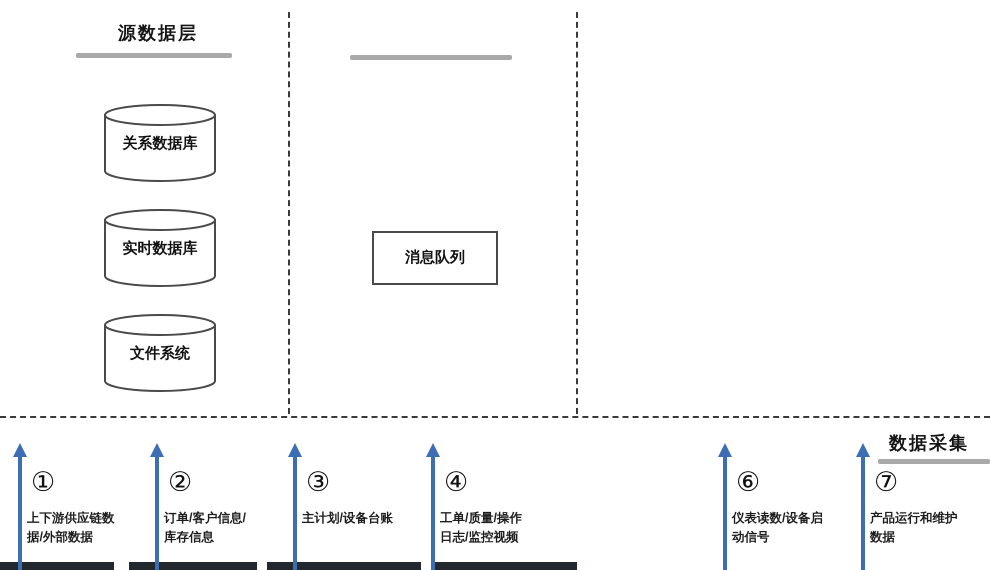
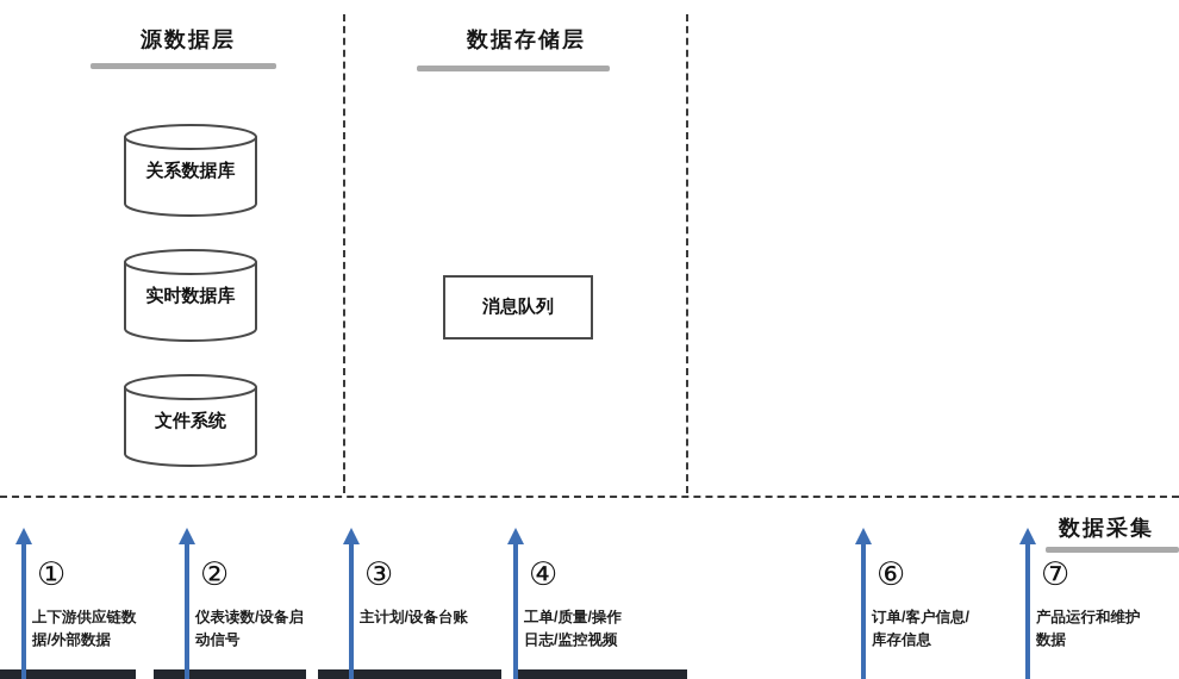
  源数据层
+ 数据存储层
  关系数据库
  实时数据库
  文件系统
  消息队列
  数据采集
  ①
  上下游供应链数据/外部数据
  ②
- 订单/客户信息/库存信息
+ 仪表读数/设备启动信号
  ③
  主计划/设备台账
  ④
  工单/质量/操作日志/监控视频
  ⑥
- 仪表读数/设备启动信号
+ 订单/客户信息/库存信息
  ⑦
  产品运行和维护数据
